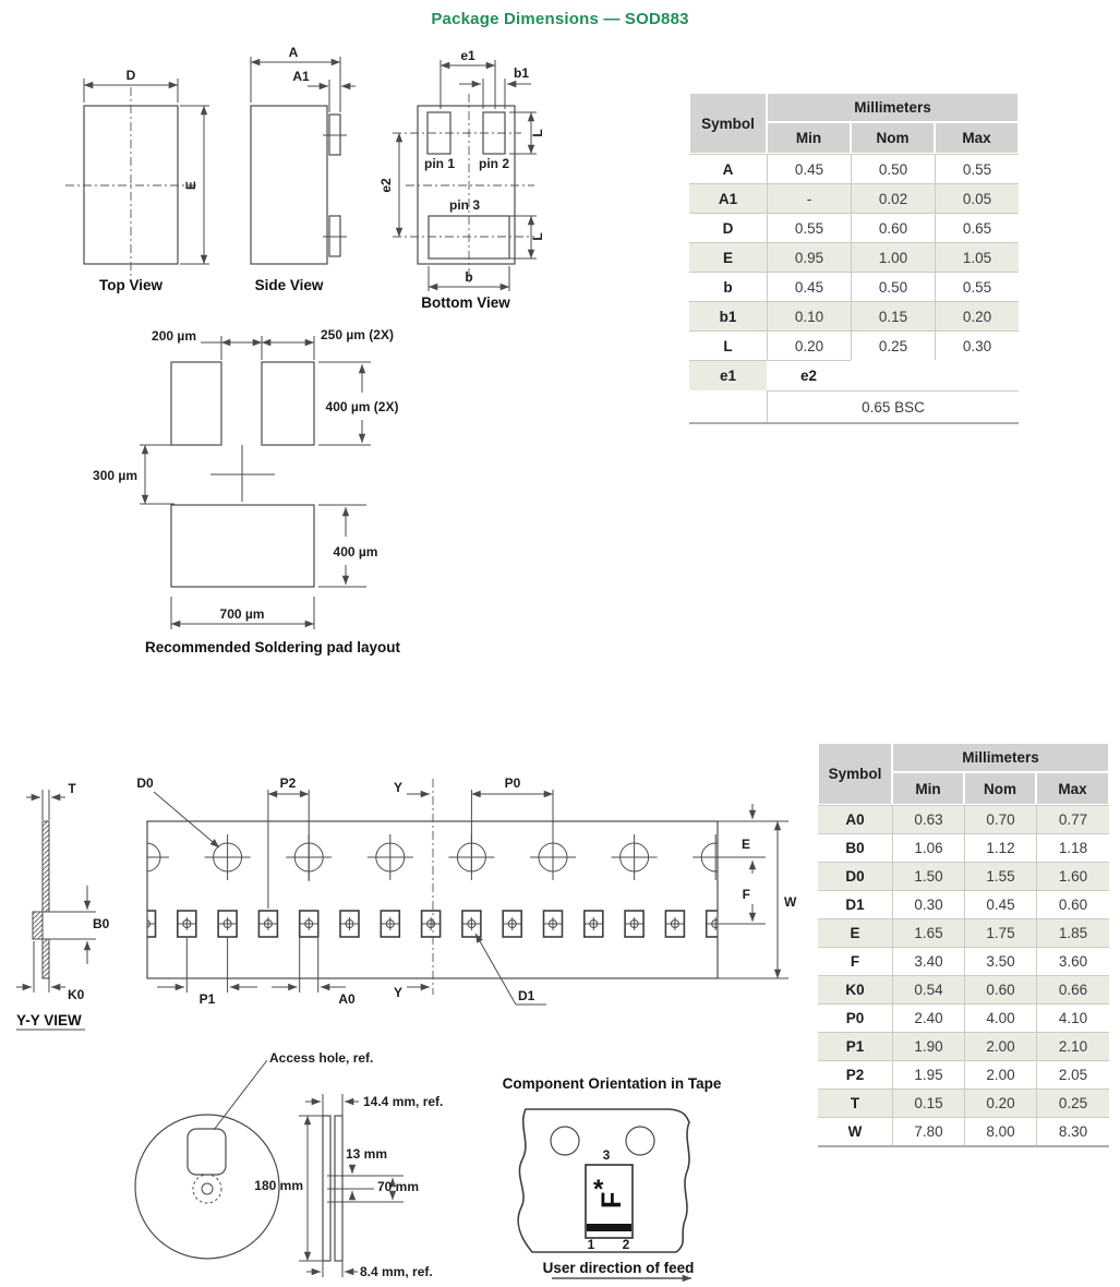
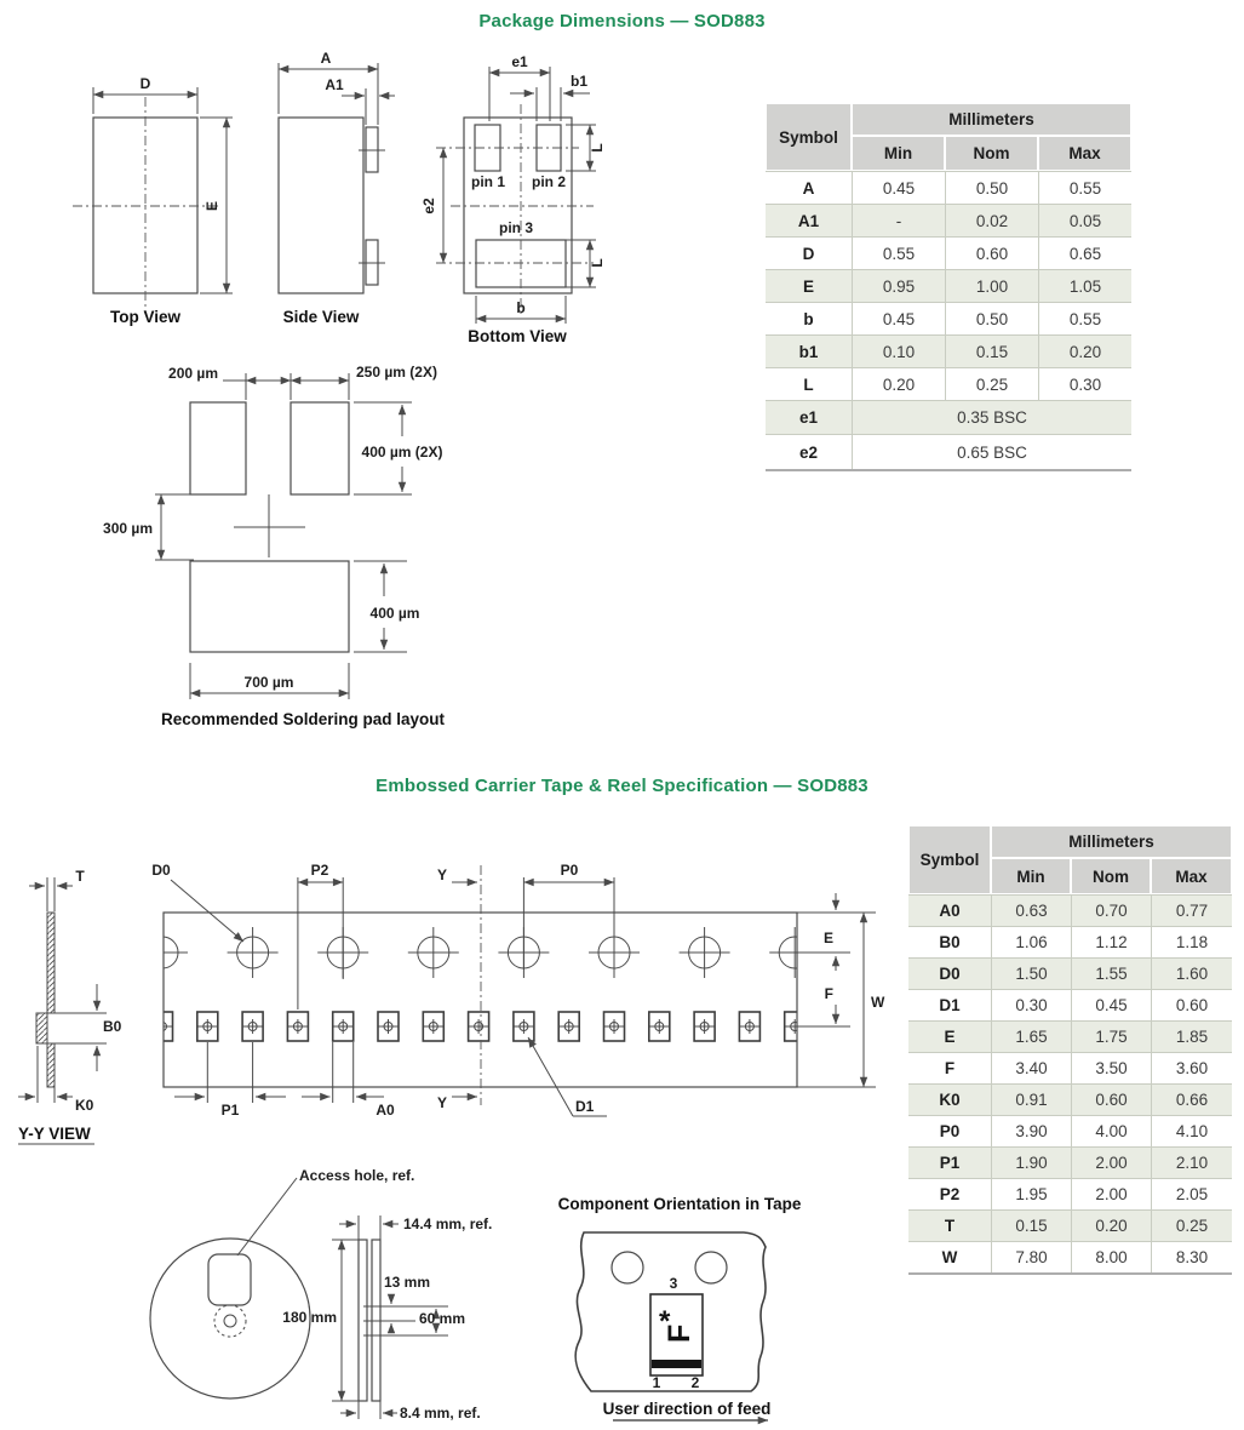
  Package Dimensions — SOD883
+ Embossed Carrier Tape & Reel Specification — SOD883
  D
  Top View
  A
  A1
  Side View
  e1
  b1
  b
  pin 1
  pin 2
  pin 3
  Bottom View
  200 µm
  250 µm (2X)
  400 µm (2X)
  300 µm
  400 µm
  700 µm
  Recommended Soldering pad layout
  D0
  P2
  Y
  P0
  E
  F
  W
  P1
  A0
  Y
  D1
  T
  B0
  K0
  Y-Y VIEW
  Access hole, ref.
  14.4 mm, ref.
  180 mm
  13 mm
- 70 mm
+ 60 mm
  8.4 mm, ref.
  Component Orientation in Tape
  3
  *
  1
  2
  User direction of feed
  Symbol
  Millimeters
  Min
  Nom
  Max
  A
  0.45
  0.50
  0.55
  A1
  -
  0.02
  0.05
  D
  0.55
  0.60
  0.65
  E
  0.95
  1.00
  1.05
  b
  0.45
  0.50
  0.55
  b1
  0.10
  0.15
  0.20
  L
  0.20
  0.25
  0.30
  e1
+ 0.35 BSC
  e2
  0.65 BSC
  Symbol
  Millimeters
  Min
  Nom
  Max
  A0
  0.63
  0.70
  0.77
  B0
  1.06
  1.12
  1.18
  D0
  1.50
  1.55
  1.60
  D1
  0.30
  0.45
  0.60
  E
  1.65
  1.75
  1.85
  F
  3.40
  3.50
  3.60
  K0
- 0.54
+ 0.91
  0.60
  0.66
  P0
- 2.40
+ 3.90
  4.00
  4.10
  P1
  1.90
  2.00
  2.10
  P2
  1.95
  2.00
  2.05
  T
  0.15
  0.20
  0.25
  W
  7.80
  8.00
  8.30
